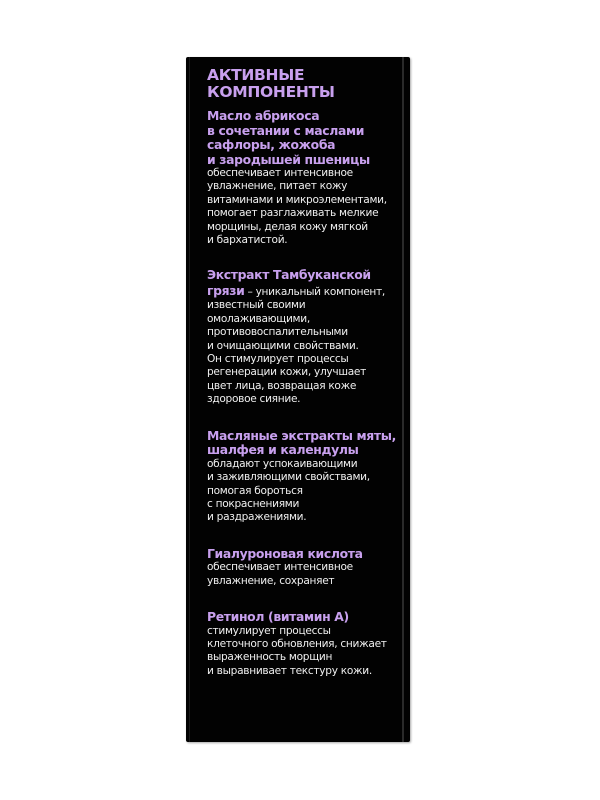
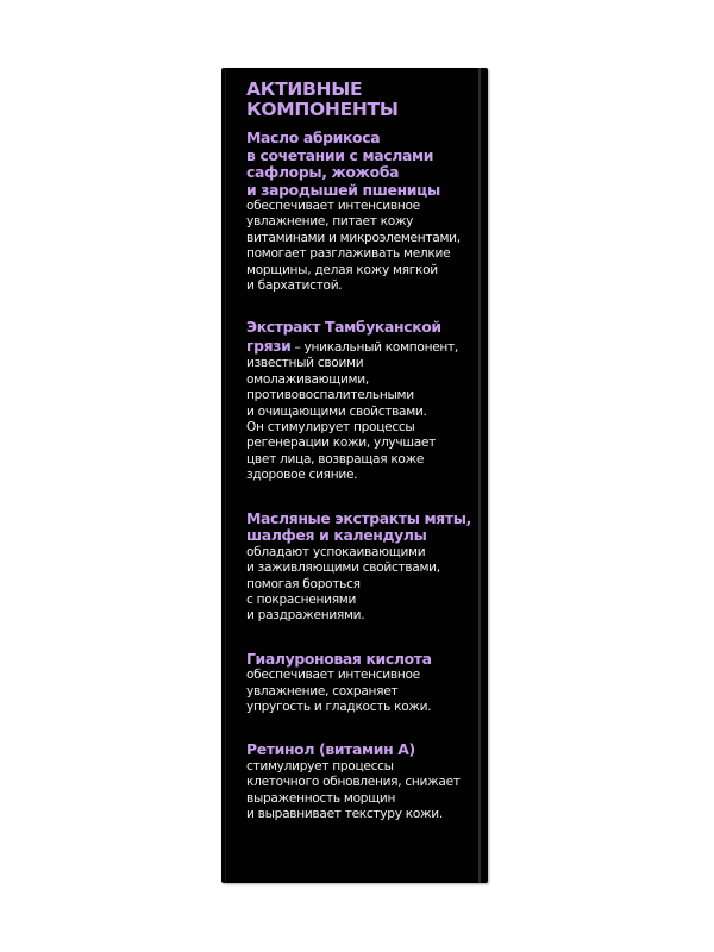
  АКТИВНЫЕ
  КОМПОНЕНТЫ
  Масло абрикоса
  в сочетании с маслами
  сафлоры, жожоба
  и зародышей пшеницы
  обеспечивает интенсивное
  увлажнение, питает кожу
  витаминами и микроэлементами,
  помогает разглаживать мелкие
  морщины, делая кожу мягкой
  и бархатистой.
  Экстракт Тамбуканской
  грязи – уникальный компонент,
  известный своими
  омолаживающими,
  противовоспалительными
  и очищающими свойствами.
  Он стимулирует процессы
  регенерации кожи, улучшает
  цвет лица, возвращая коже
  здоровое сияние.
  Масляные экстракты мяты,
  шалфея и календулы
  обладают успокаивающими
  и заживляющими свойствами,
  помогая бороться
  с покраснениями
  и раздражениями.
  Гиалуроновая кислота
  обеспечивает интенсивное
  увлажнение, сохраняет
+ упругость и гладкость кожи.
  Ретинол (витамин А)
  стимулирует процессы
  клеточного обновления, снижает
  выраженность морщин
  и выравнивает текстуру кожи.
